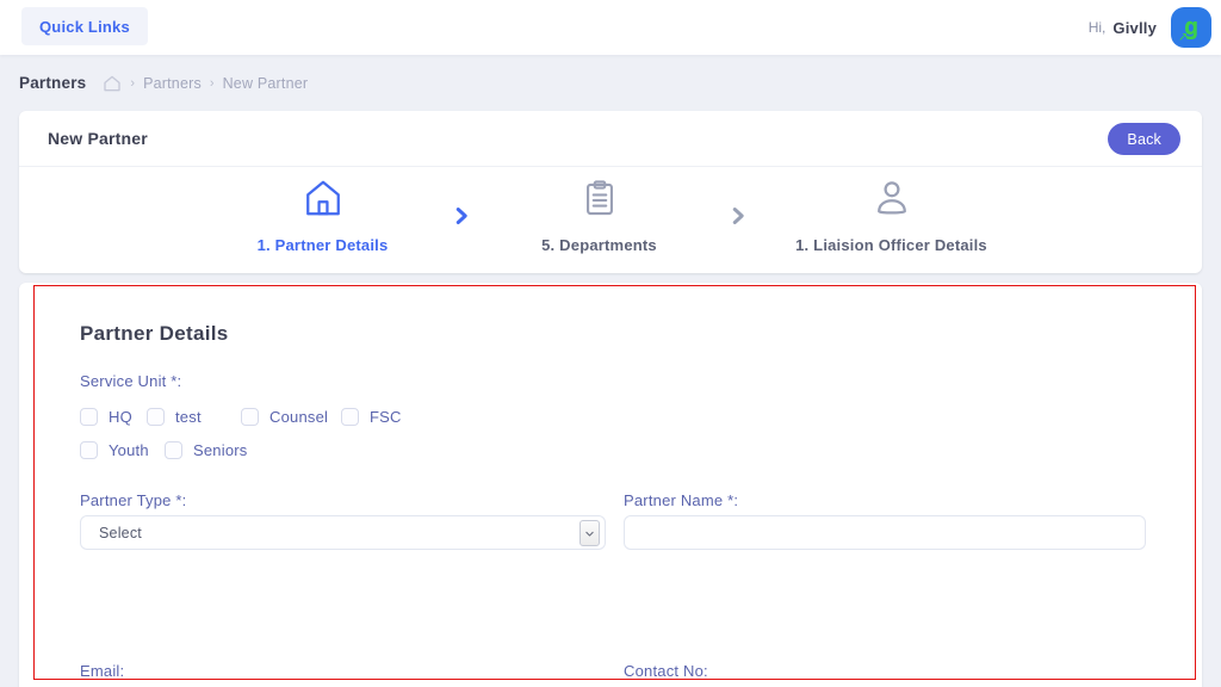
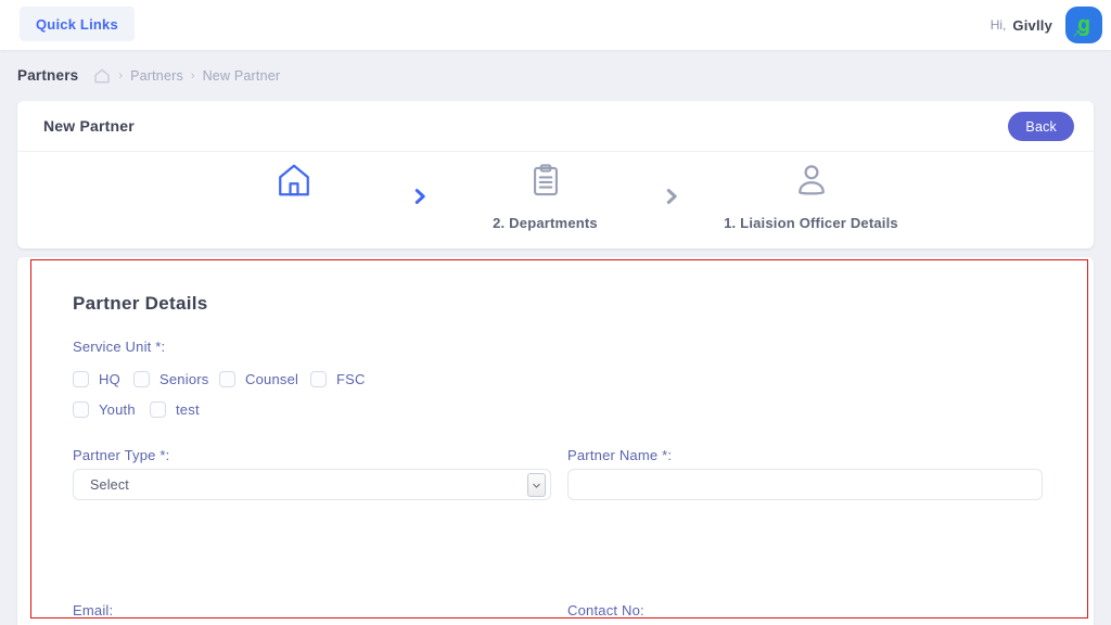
  Quick Links
  Hi,
  Givlly
  g
  ↗
  Partners
  ›
  Partners
  ›
  New Partner
  New Partner
  Back
- 1. Partner Details
- 5. Departments
+ 2. Departments
  1. Liaision Officer Details
  Partner Details
  Service Unit *:
  HQ
- test
+ Seniors
  Counsel
  FSC
  Youth
- Seniors
+ test
  Partner Type *:
  Select
  Partner Name *:
  Email:
  Contact No:
